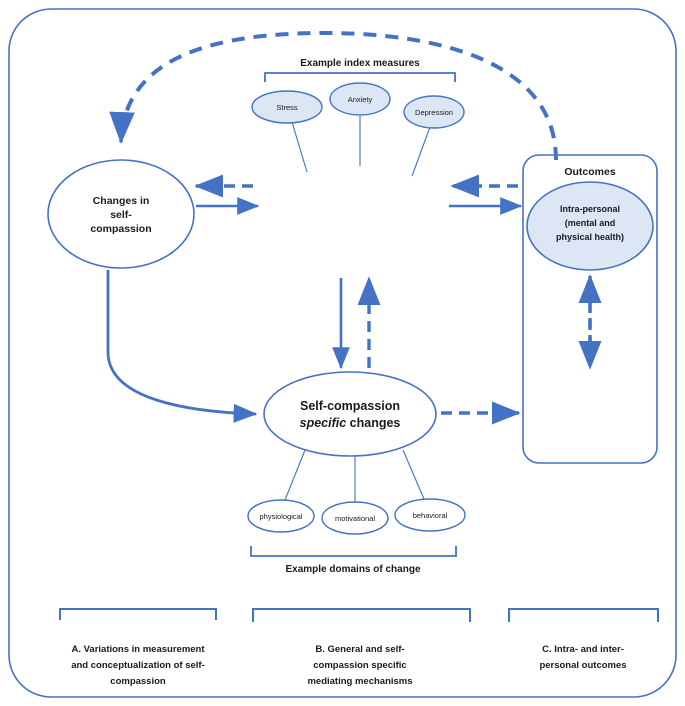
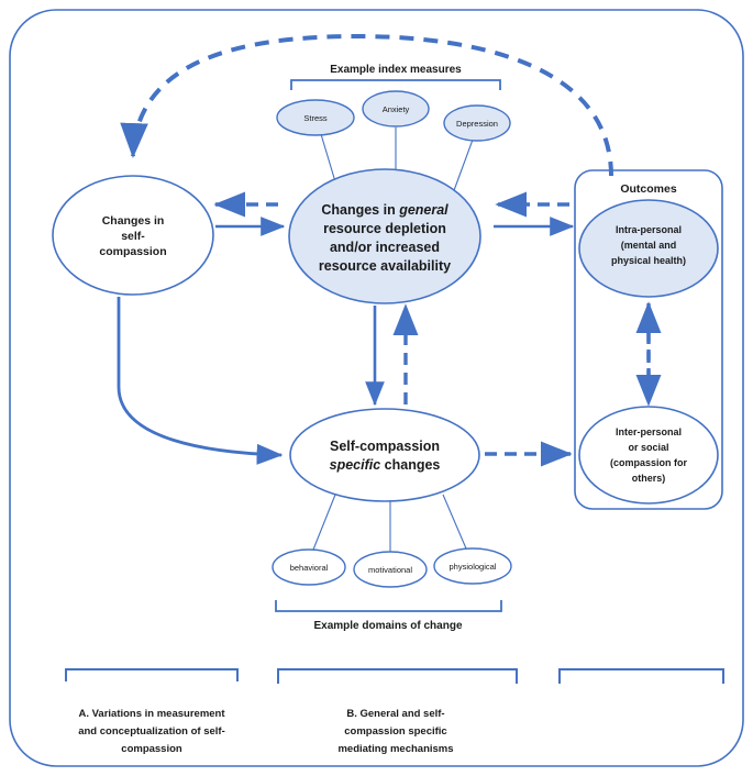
  Example index measures
  Stress
  Anxiety
  Depression
  Outcomes
  Changes in
  self-
  compassion
+ Changes in general
+ resource depletion
+ and/or increased
+ resource availability
  Intra-personal
  (mental and
  physical health)
+ Inter-personal
+ or social
+ (compassion for
+ others)
  Self-compassion
  specific changes
- physiological
+ behavioral
  motivational
- behavioral
+ physiological
  Example domains of change
  A. Variations in measurement
  and conceptualization of self-
  compassion
  B. General and self-
  compassion specific
  mediating mechanisms
- C. Intra- and inter-
- personal outcomes
